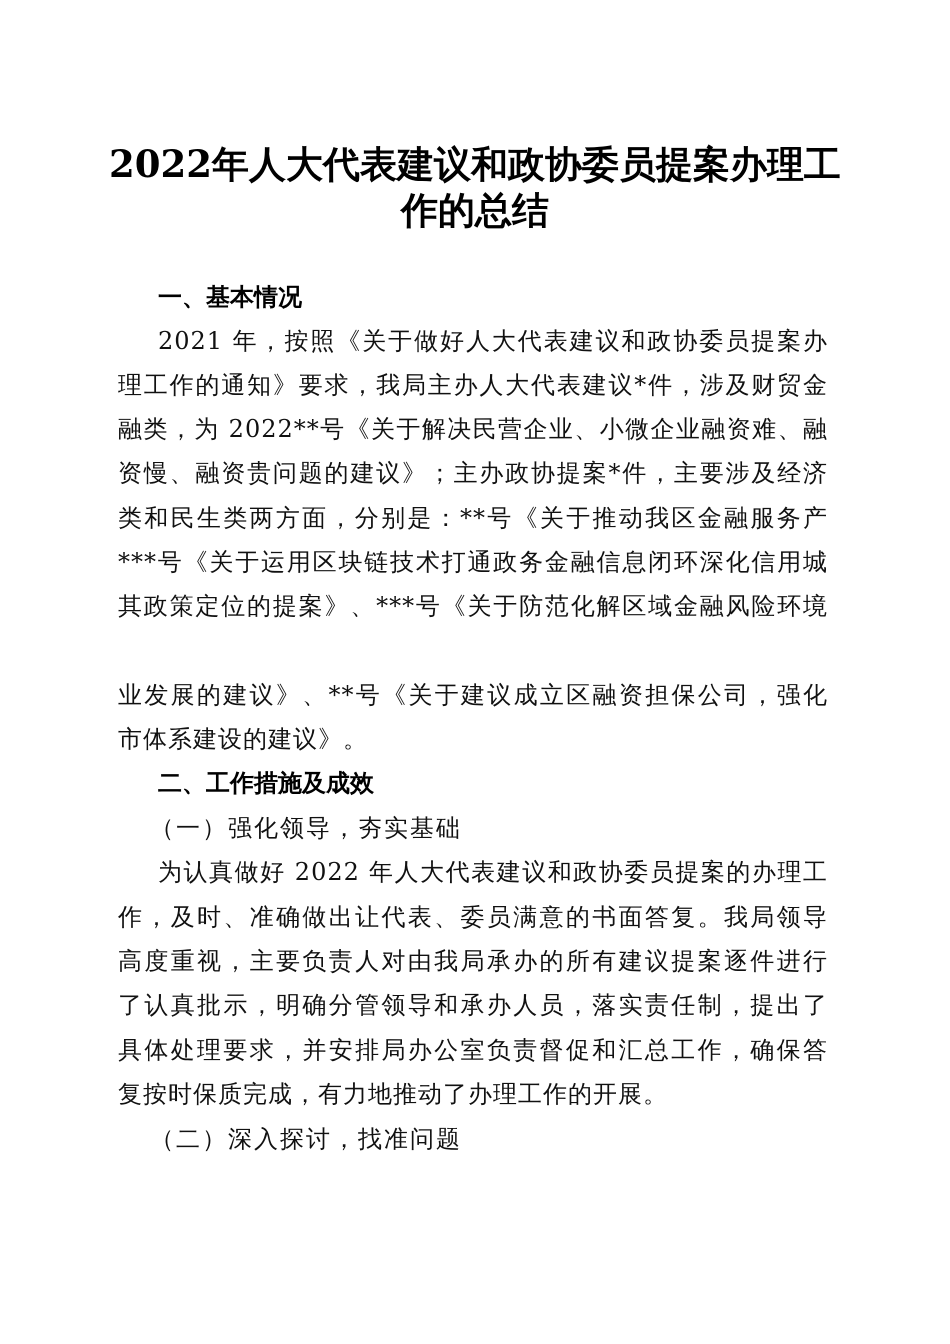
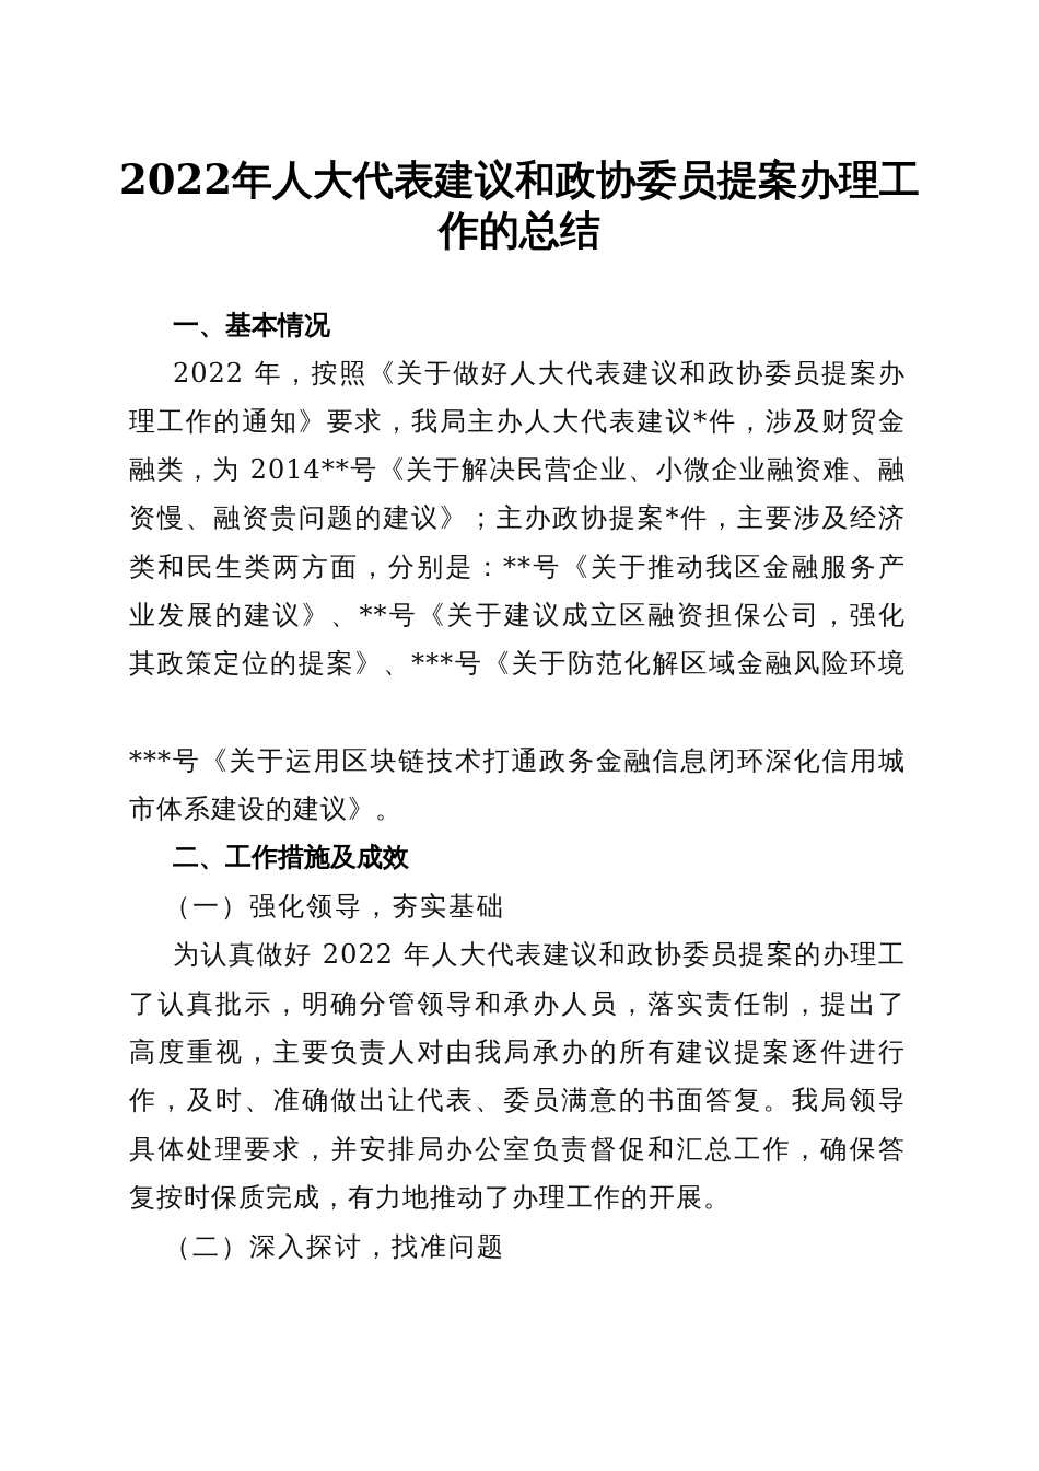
  2022年人大代表建议和政协委员提案办理工
  作的总结
  一、基本情况
- 2021 年，按照《关于做好人大代表建议和政协委员提案办
+ 2022 年，按照《关于做好人大代表建议和政协委员提案办
  理工作的通知》要求，我局主办人大代表建议*件，涉及财贸金
- 融类，为 2022**号《关于解决民营企业、小微企业融资难、融
+ 融类，为 2014**号《关于解决民营企业、小微企业融资难、融
  资慢、融资贵问题的建议》；主办政协提案*件，主要涉及经济
  类和民生类两方面，分别是：**号《关于推动我区金融服务产
- ***号《关于运用区块链技术打通政务金融信息闭环深化信用城
+ 业发展的建议》、**号《关于建议成立区融资担保公司，强化
  其政策定位的提案》、***号《关于防范化解区域金融风险环境
- 业发展的建议》、**号《关于建议成立区融资担保公司，强化
+ ***号《关于运用区块链技术打通政务金融信息闭环深化信用城
  市体系建设的建议》。
  二、工作措施及成效
  （一）强化领导，夯实基础
  为认真做好 2022 年人大代表建议和政协委员提案的办理工
- 作，及时、准确做出让代表、委员满意的书面答复。我局领导
+ 了认真批示，明确分管领导和承办人员，落实责任制，提出了
  高度重视，主要负责人对由我局承办的所有建议提案逐件进行
- 了认真批示，明确分管领导和承办人员，落实责任制，提出了
+ 作，及时、准确做出让代表、委员满意的书面答复。我局领导
  具体处理要求，并安排局办公室负责督促和汇总工作，确保答
  复按时保质完成，有力地推动了办理工作的开展。
  （二）深入探讨，找准问题
